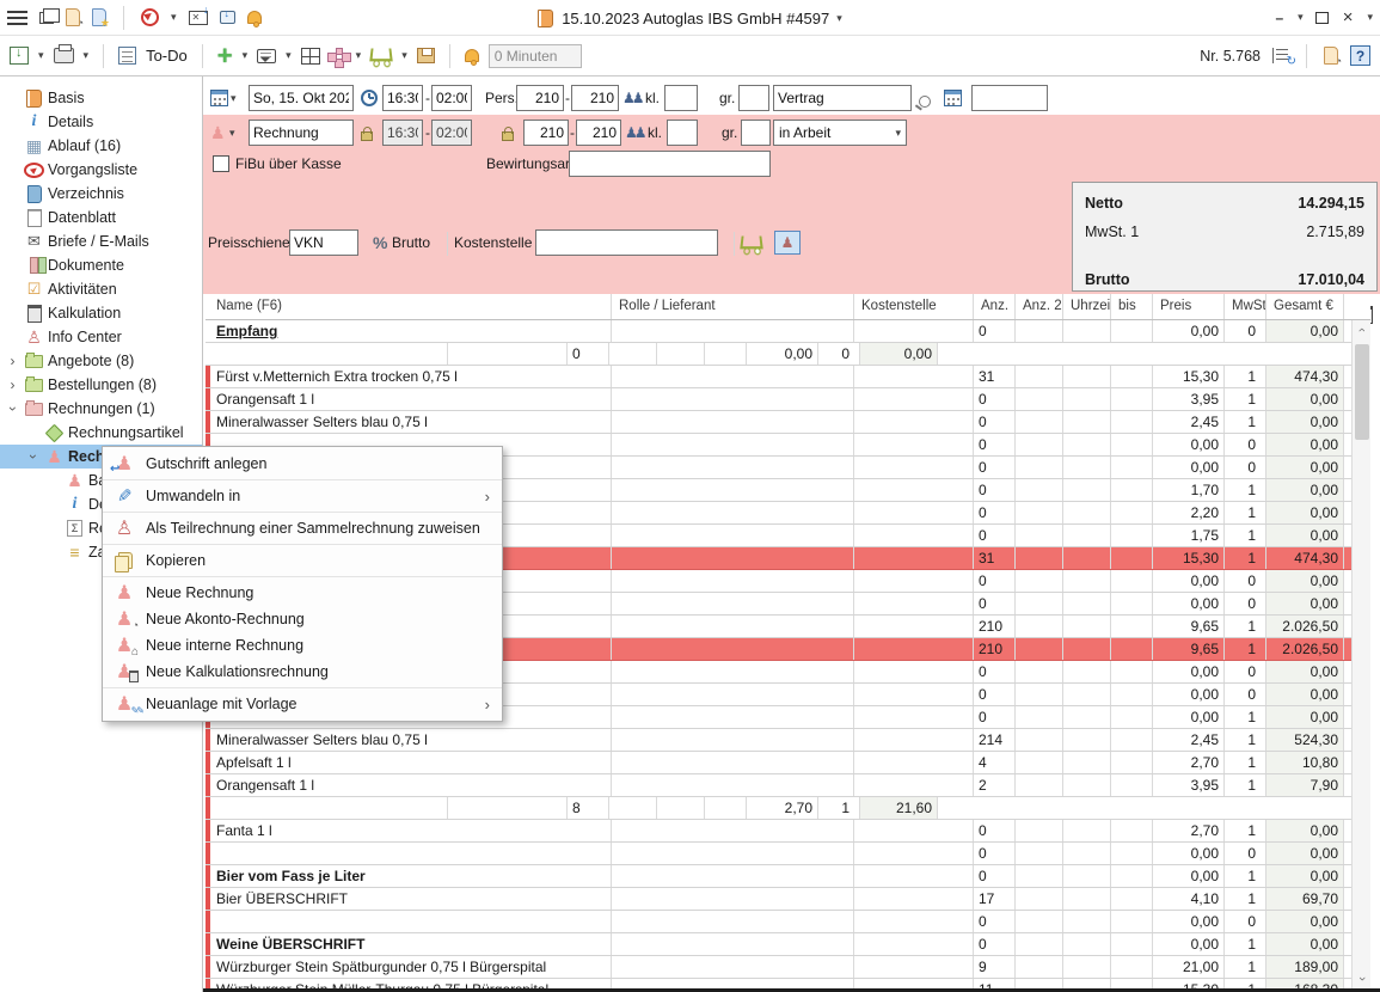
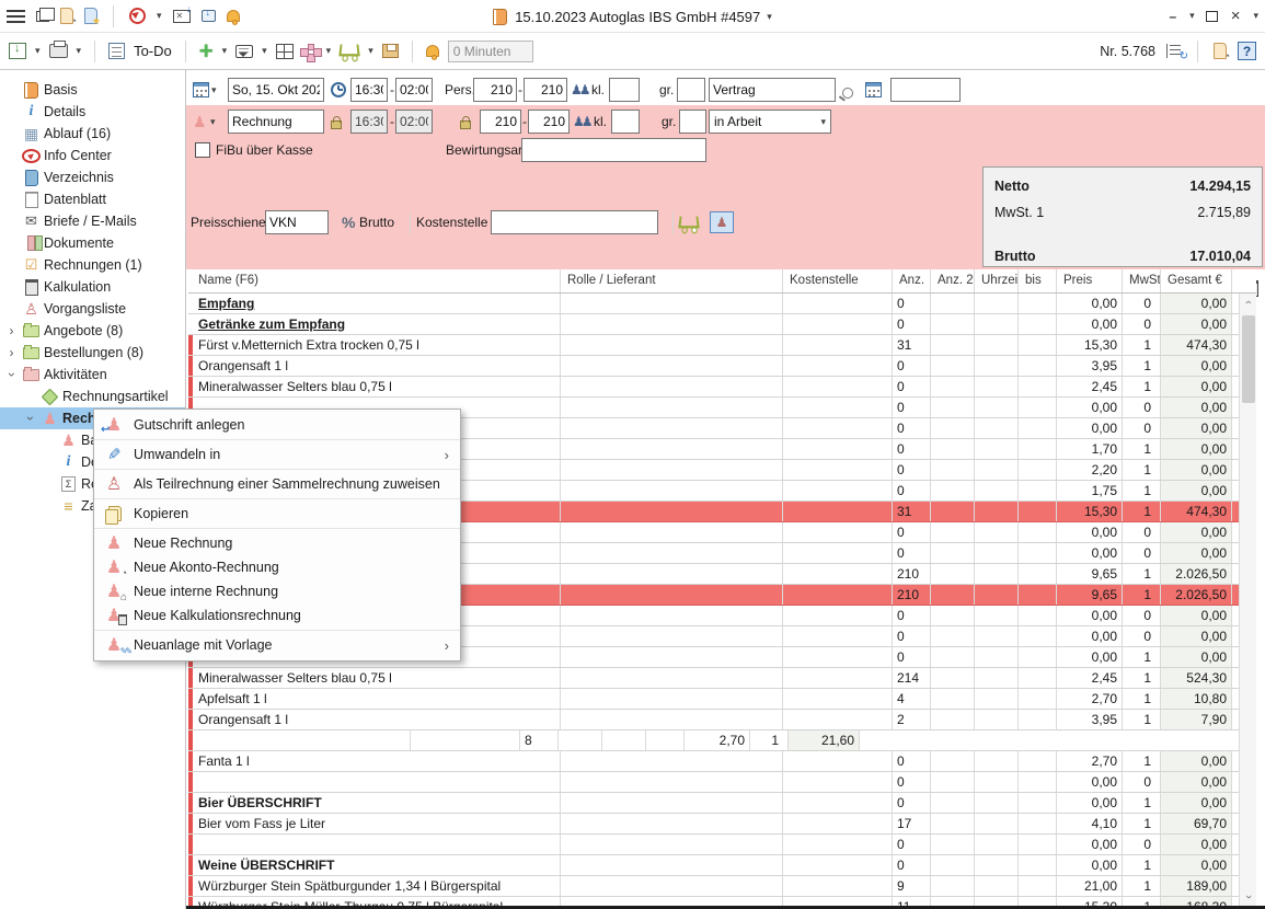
  ◔
  ★
  ▾
  15.10.2023 Autoglas IBS GmbH #4597
  ▾
  –
  ▾
  ×
  ▾
  ▾
  ▾
  To-Do
  +
  ▾
  ▾
  ▾
  ▾
  0 Minuten
  Nr. 5.768
  ◔
  ?
  Basis
  Details
  Ablauf (16)
- Vorgangsliste
+ Info Center
  Verzeichnis
  Datenblatt
  Briefe / E-Mails
  Dokumente
- Aktivitäten
+ Rechnungen (1)
  Kalkulation
- Info Center
+ Vorgangsliste
  Angebote (8)
  Bestellungen (8)
- Rechnungen (1)
+ Aktivitäten
  Rechnungsartikel
  Rech
  ▾
  So, 15. Okt 20
  16:3
  -
  02:0
  Pers
  210
  -
  210
  ♟♟
  kl.
  gr.
  Vertrag
  ▾
  Rechnung
  16:3
  -
  02:0
  210
  -
  210
  ♟♟
  kl.
  gr.
  in Arbeit
  ▾
  FiBu über Kasse
  Bewirtungsa
  Netto
  14.294,15
  MwSt. 1
  2.715,89
  Brutto
  17.010,04
  Preisschiene
  VKN
  %
  Brutto
  Kostenstelle
  ♟
  Name (F6)
  Rolle / Lieferant
  Kostenstelle
  Anz.
  Anz. 2
  Uhrzei
  bis
  Preis
  MwSt
  Gesamt €
  Empfang
  0
  0,00
  0
  0,00
+ Getränke zum Empfang
  0
  0,00
  0
  0,00
  Fürst v.Metternich Extra trocken 0,75 l
  31
  15,30
  1
  474,30
  Orangensaft 1 l
  0
  3,95
  1
  0,00
  Mineralwasser Selters blau 0,75 l
  0
  2,45
  1
  0,00
  0
  0,00
  0
  0,00
  0
  0,00
  0
  0,00
  0
  1,70
  1
  0,00
  0
  2,20
  1
  0,00
  0
  1,75
  1
  0,00
  31
  15,30
  1
  474,30
  0
  0,00
  0
  0,00
  0
  0,00
  0
  0,00
  210
  9,65
  1
  2.026,50
  210
  9,65
  1
  2.026,50
  0
  0,00
  0
  0,00
  0
  0,00
  0
  0,00
  0
  0,00
  1
  0,00
  Mineralwasser Selters blau 0,75 l
  214
  2,45
  1
  524,30
  Apfelsaft 1 l
  4
  2,70
  1
  10,80
  Orangensaft 1 l
  2
  3,95
  1
  7,90
  8
  2,70
  1
  21,60
  Fanta 1 l
  0
  2,70
  1
  0,00
  0
  0,00
  0
  0,00
- Bier vom Fass je Liter
+ Bier ÜBERSCHRIFT
  0
  0,00
  1
  0,00
- Bier ÜBERSCHRIFT
+ Bier vom Fass je Liter
  17
  4,10
  1
  69,70
  0
  0,00
  0
  0,00
  Weine ÜBERSCHRIFT
  0
  0,00
  1
  0,00
- Würzburger Stein Spätburgunder 0,75 l Bürgerspital
+ Würzburger Stein Spätburgunder 1,34 l Bürgerspital
  9
  21,00
  1
  189,00
  Gutschrift anlegen
  Umwandeln in
  Als Teilrechnung einer Sammelrechnung zuweisen
  Kopieren
  Neue Rechnung
  Neue Akonto-Rechnung
  Neue interne Rechnung
  Neue Kalkulationsrechnung
  Neuanlage mit Vorlage
